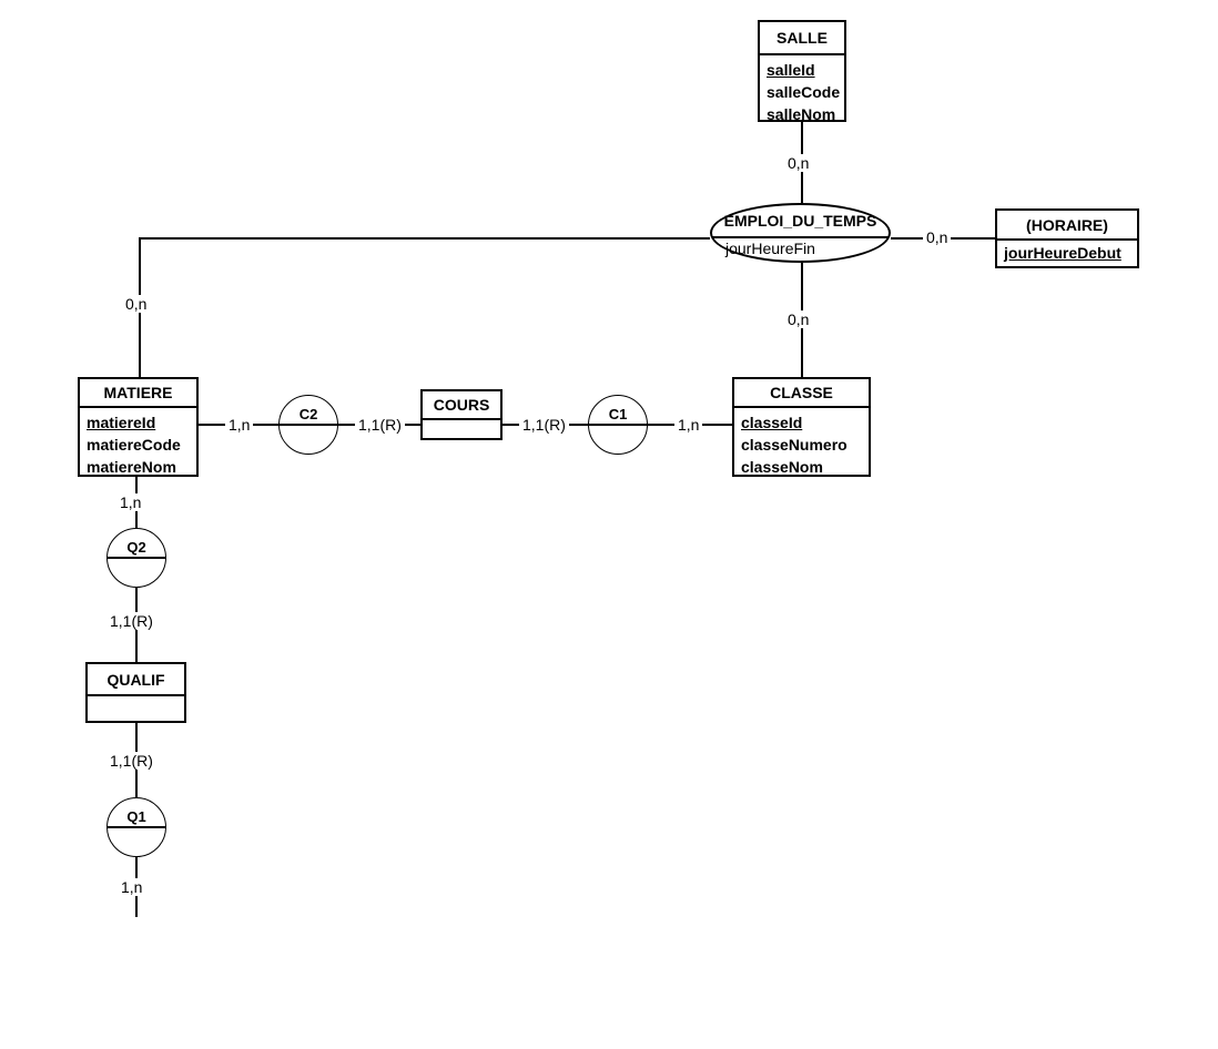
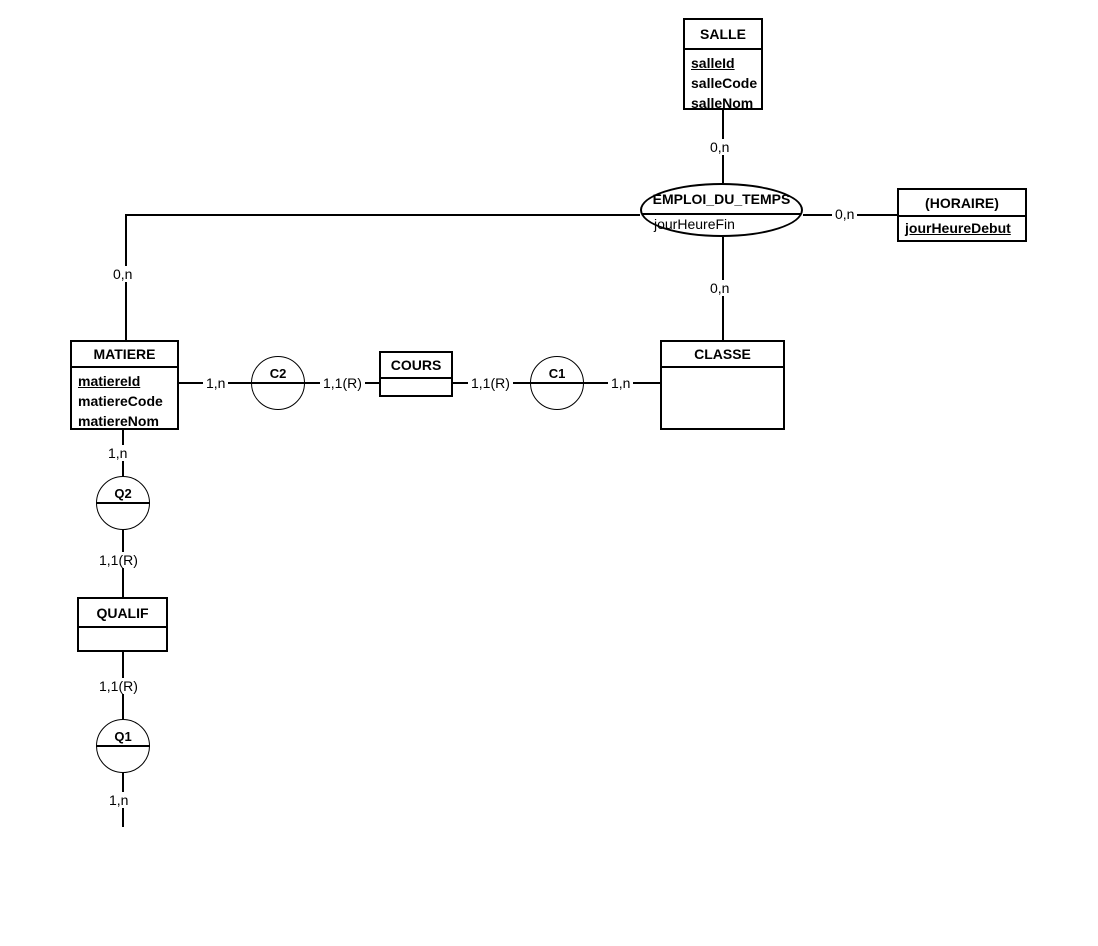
  SALLE
  salleId
  salleCode
  salleNom
  (HORAIRE)
  jourHeureDebut
  EMPLOI_DU_TEMPS
  jourHeureFin
  MATIERE
  matiereId
  matiereCode
  matiereNom
  CLASSE
- classeId
- classeNumero
- classeNom
  COURS
  QUALIF
  C2
  C1
  Q2
  Q1
  0,n
  0,n
  0,n
  0,n
  1,n
  1,1(R)
  1,1(R)
  1,n
  1,n
  1,1(R)
  1,1(R)
  1,n
